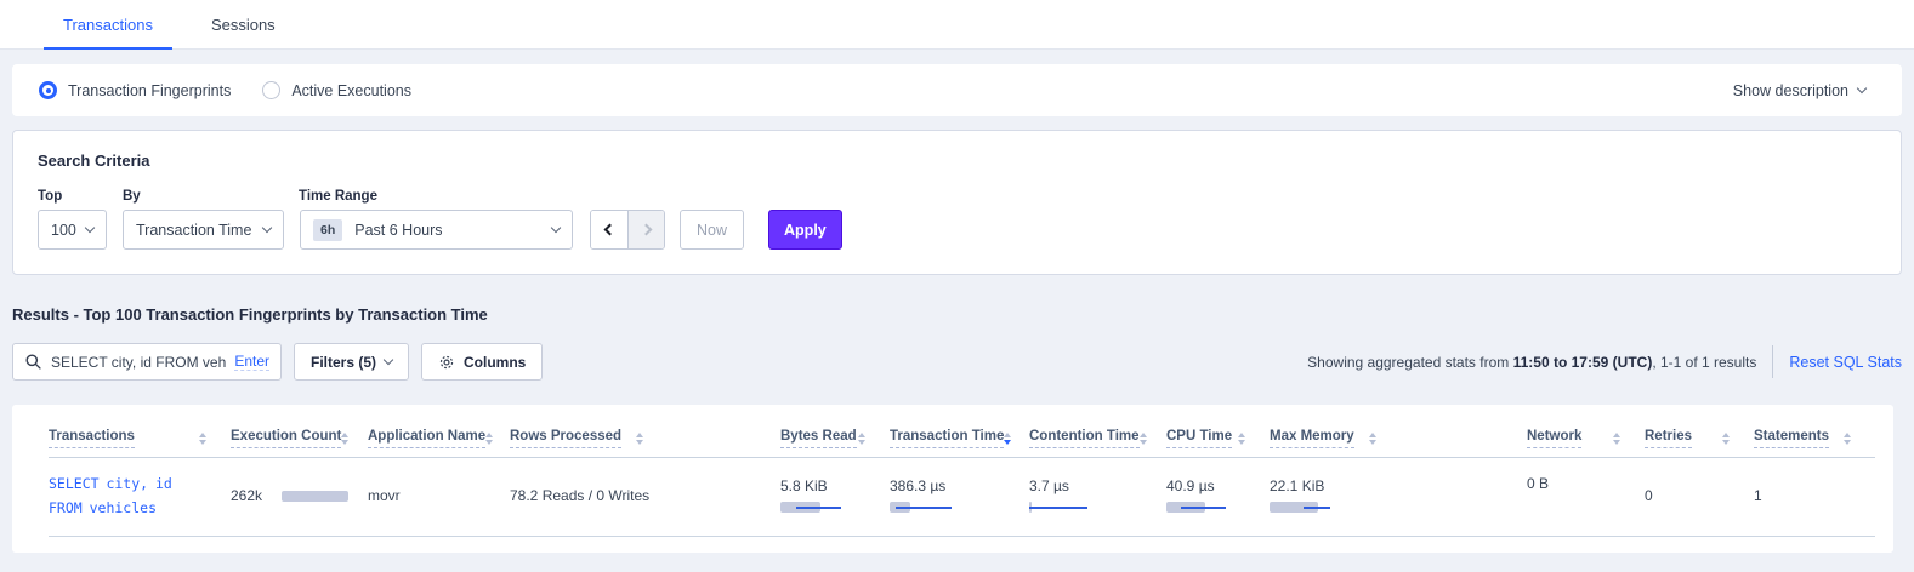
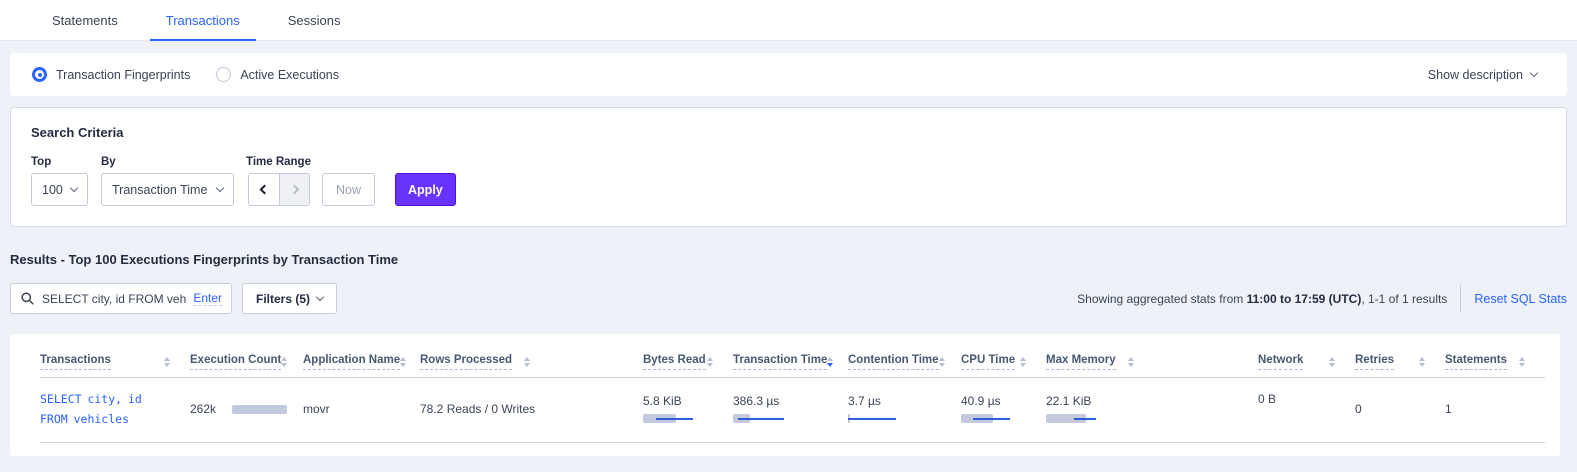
+ Statements
  Transactions
  Sessions
  Transaction Fingerprints
  Active Executions
  Show description
  Search Criteria
  Top
  By
  Time Range
  100
  Transaction Time
- 6h
- Past 6 Hours
  Now
  Apply
- Results - Top 100 Transaction Fingerprints by Transaction Time
+ Results - Top 100 Executions Fingerprints by Transaction Time
  SELECT city, id FROM veh
  Enter
  Filters (5)
- Columns
- Showing aggregated stats from 11:50 to 17:59 (UTC), 1-1 of 1 results
+ Showing aggregated stats from 11:00 to 17:59 (UTC), 1-1 of 1 results
  Reset SQL Stats
  Transactions	Execution Count	Application Name	Rows Processed	Bytes Read	Transaction Time	Contention Time	CPU Time	Max Memory	Network	Retries	Statements
  SELECT city, id FROM vehicles	262k	movr	78.2 Reads / 0 Writes	5.8 KiB	386.3 µs	3.7 µs	40.9 µs	22.1 KiB	0 B	0	1
